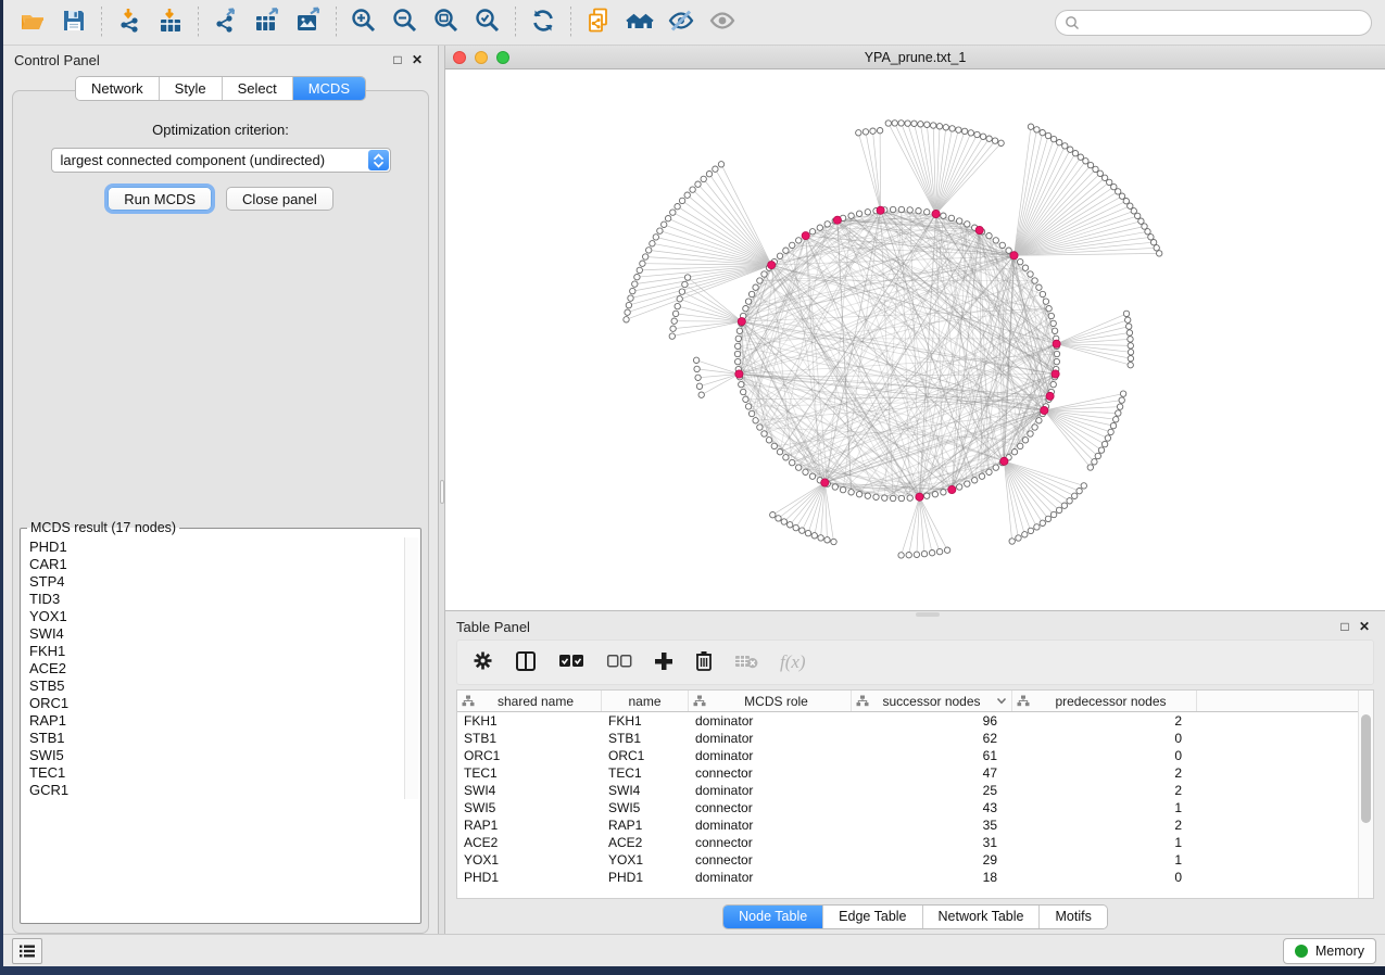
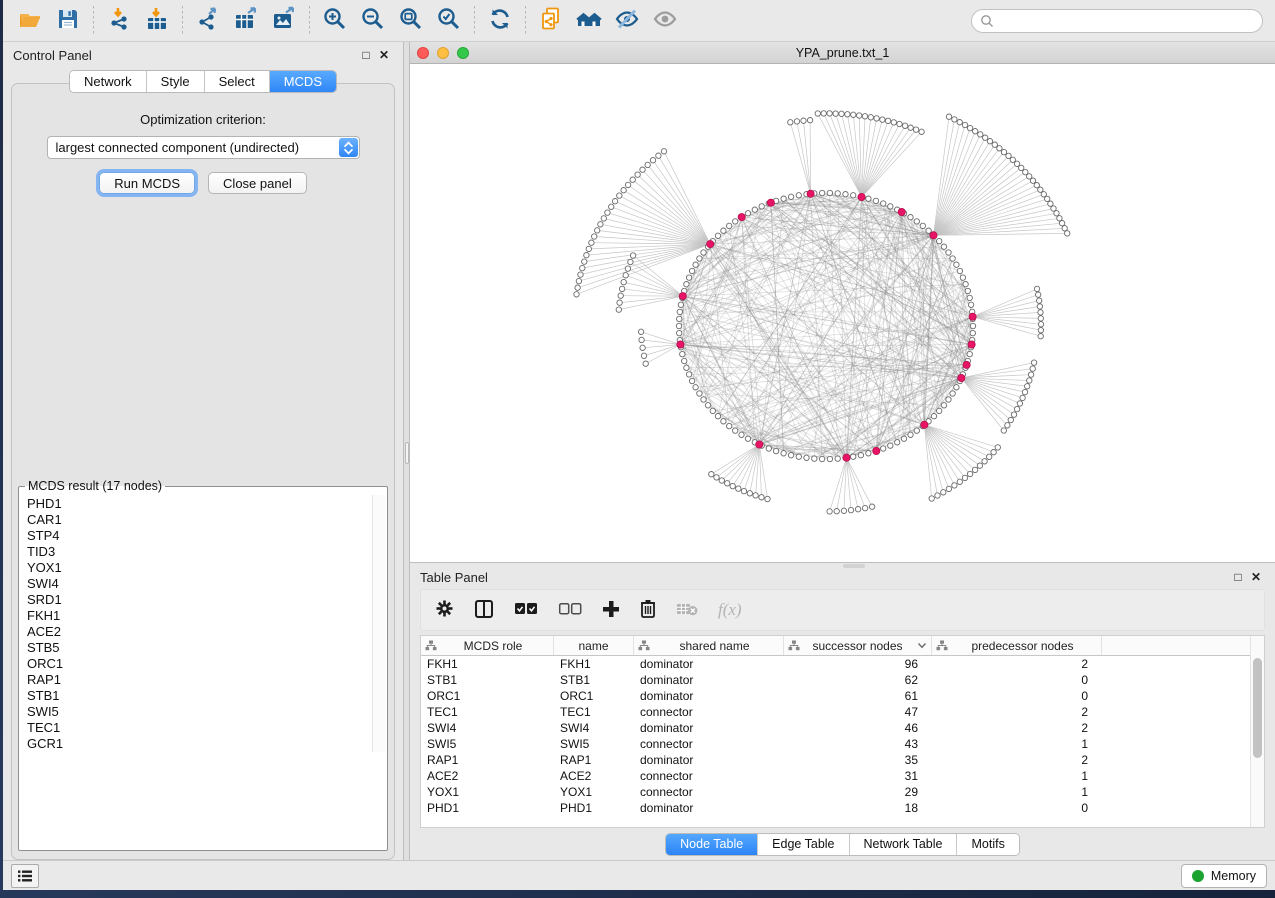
  Control Panel
  □
  ✕
  Network
  Style
  Select
  MCDS
  Optimization criterion:
  largest connected component (undirected)
  Run MCDS
  Close panel
  MCDS result (17 nodes)
  PHD1
  CAR1
  STP4
  TID3
  YOX1
  SWI4
+ SRD1
  FKH1
  ACE2
  STB5
  ORC1
  RAP1
  STB1
  SWI5
  TEC1
  GCR1
  YPA_prune.txt_1
  Table Panel
  □
  ✕
  f(x)
- shared name
+ MCDS role
  name
- MCDS role
+ shared name
  successor nodes
  predecessor nodes
  FKH1
  FKH1
  dominator
  96
  2
  STB1
  STB1
  dominator
  62
  0
  ORC1
  ORC1
  dominator
  61
  0
  TEC1
  TEC1
  connector
  47
  2
  SWI4
  SWI4
  dominator
- 25
+ 46
  2
  SWI5
  SWI5
  connector
  43
  1
  RAP1
  RAP1
  dominator
  35
  2
  ACE2
  ACE2
  connector
  31
  1
  YOX1
  YOX1
  connector
  29
  1
  PHD1
  PHD1
  dominator
  18
  0
  Node Table
  Edge Table
  Network Table
  Motifs
  Memory
